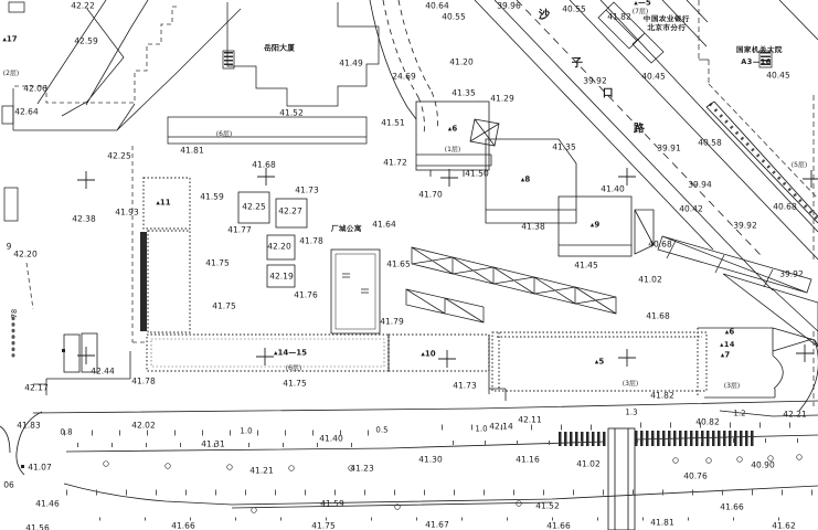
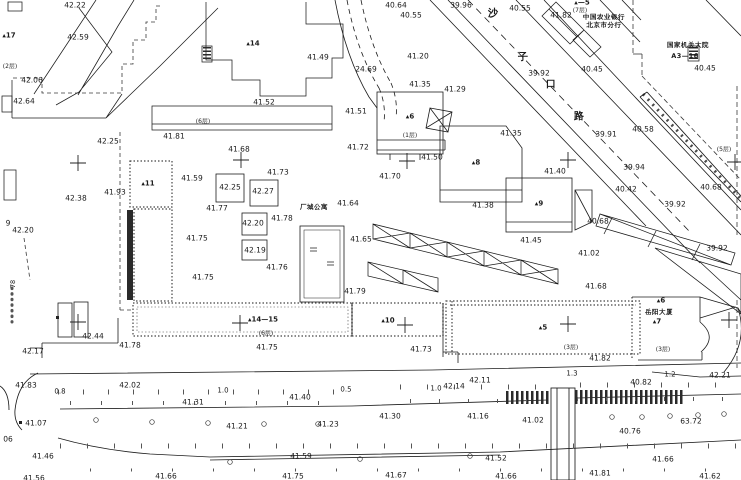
  42.22
  42.59
  42.06
  42.64
  42.38
  42.20
  9
  42.25
  41.93
  41.59
  41.77
  41.75
  41.75
  41.81
  41.68
  41.73
  42.25
  42.27
  42.20
  41.78
  42.19
  41.76
  41.64
  41.79
  41.65
  41.70
  41.51
  41.52
  41.49
  24.69
  41.72
  41.20
  41.35
  41.29
  41.50
  41.38
  40.64
  40.55
  39.96
  40.55
  41.82
  39.92
  40.45
  40.45
  40.58
  39.91
  39.94
  41.40
  41.35
  40.42
  40.68
  40.68
  39.92
  39.92
  41.45
  41.02
  41.68
  42.44
  42.17
  41.78
  41.83
  42.02
  41.31
  41.07
  41.21
  41.46
  41.56
  41.66
  06
  41.75
  41.73
  41.40
  42.14
  42.11
  41.30
  41.16
  41.23
  41.59
  41.75
  41.67
  41.82
  42.21
  40.82
  41.02
- 40.90
+ 63.72
  40.76
  41.52
  41.66
  41.81
  41.62
  41.66
  0.8
  1.0
  0.5
  1.0
  1.3
  1.2
  ▴17
  ▴11
- 岳阳大厦
+ ▴14
  ▴14—15
  ▴10
  ▴6
  ▴8
  ▴9
  ▴5
  ▴7
  ▴6
  ▴—5
  厂城公寓
- ▴14
+ 岳阳大厦
  中国农业银行
  北京市分行
  国家机关大院
  A3—16
  沙
  子
  口
  路
